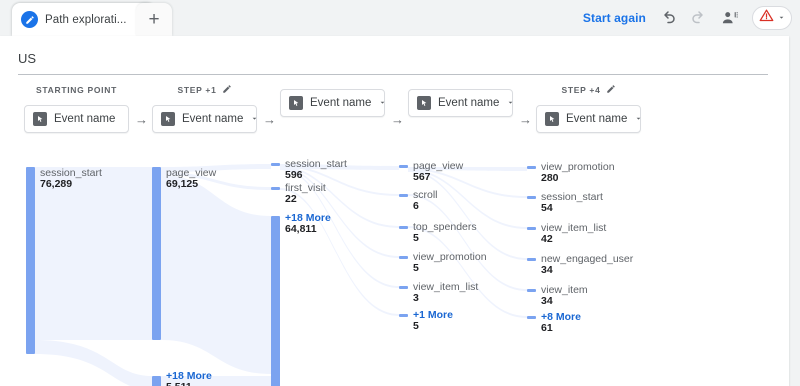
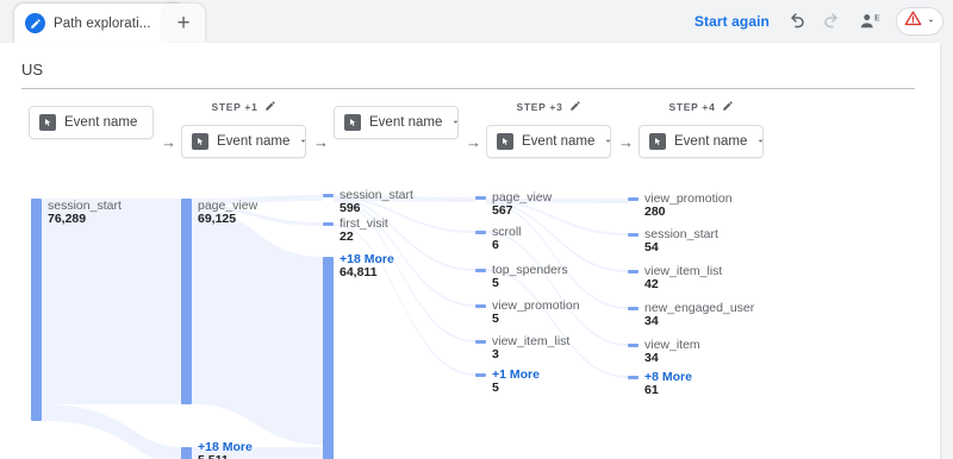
  Path explorati...
  +
  Start again
  US
- STARTING POINT
  Event name
  →
  STEP +1
  Event name
  →
  Event name
  →
+ STEP +3
  Event name
  →
  STEP +4
  Event name
  session_start
  76,289
  page_view
  69,125
  +18 More
  session_start
  596
  first_visit
  22
  +18 More
  64,811
  page_view
  567
  scroll
  6
  top_spenders
  5
  view_promotion
  5
  view_item_list
  3
  +1 More
  5
  view_promotion
  280
  session_start
  54
  view_item_list
  42
  new_engaged_user
  34
  view_item
  34
  +8 More
  61
